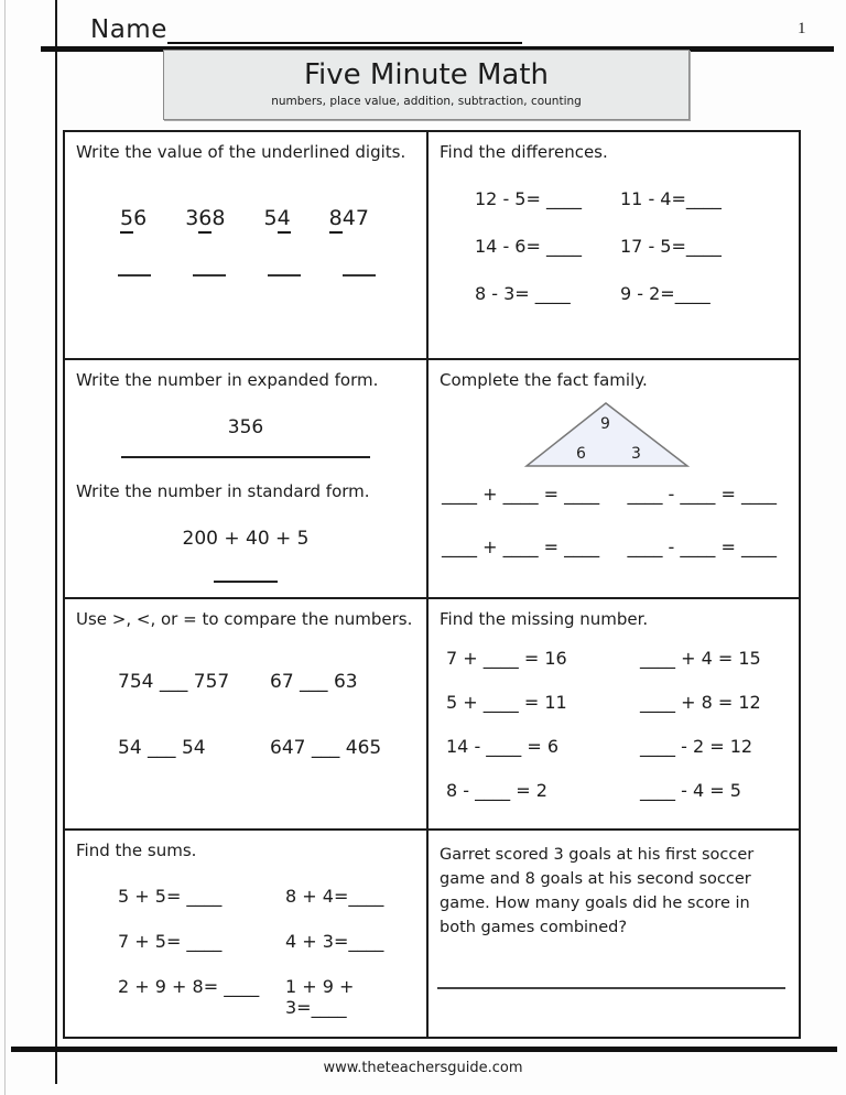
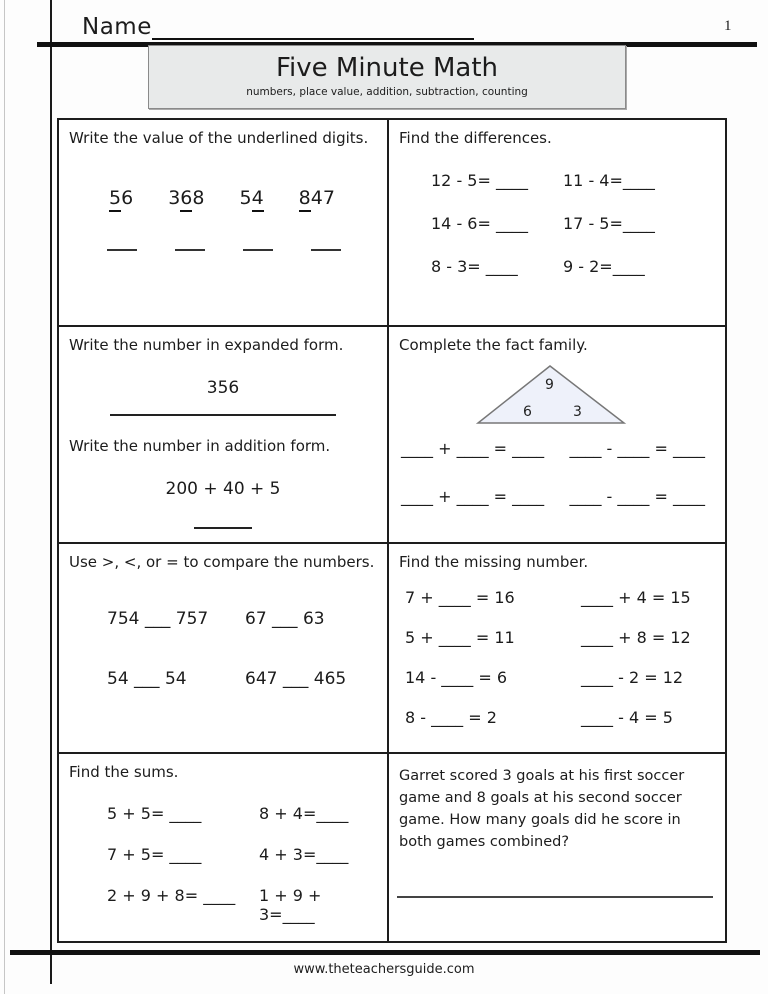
  Name
  1
  Five Minute Math
  numbers, place value, addition, subtraction, counting
  Write the value of the underlined digits.
  56
  368
  54
  847
  Find the differences.
  12 - 5= ____
  11 - 4=____
  14 - 6= ____
  17 - 5=____
  8 - 3= ____
  9 - 2=____
  Write the number in expanded form.
  356
- Write the number in standard form.
+ Write the number in addition form.
  200 + 40 + 5
  Complete the fact family.
  9
  6
  3
  ____ + ____ = ____
  ____ - ____ = ____
  ____ + ____ = ____
  ____ - ____ = ____
  Use >, <, or = to compare the numbers.
  754 ___ 757
  67 ___ 63
  54 ___ 54
  647 ___ 465
  Find the missing number.
  7 + ____ = 16
  ____ + 4 = 15
  5 + ____ = 11
  ____ + 8 = 12
  14 - ____ = 6
  ____ - 2 = 12
  8 - ____ = 2
  ____ - 4 = 5
  Find the sums.
  5 + 5= ____
  8 + 4=____
  7 + 5= ____
  4 + 3=____
  2 + 9 + 8= ____
  1 + 9 + 3=____
  Garret scored 3 goals at his first soccer game and 8 goals at his second soccer game. How many goals did he score in both games combined?
  www.theteachersguide.com
